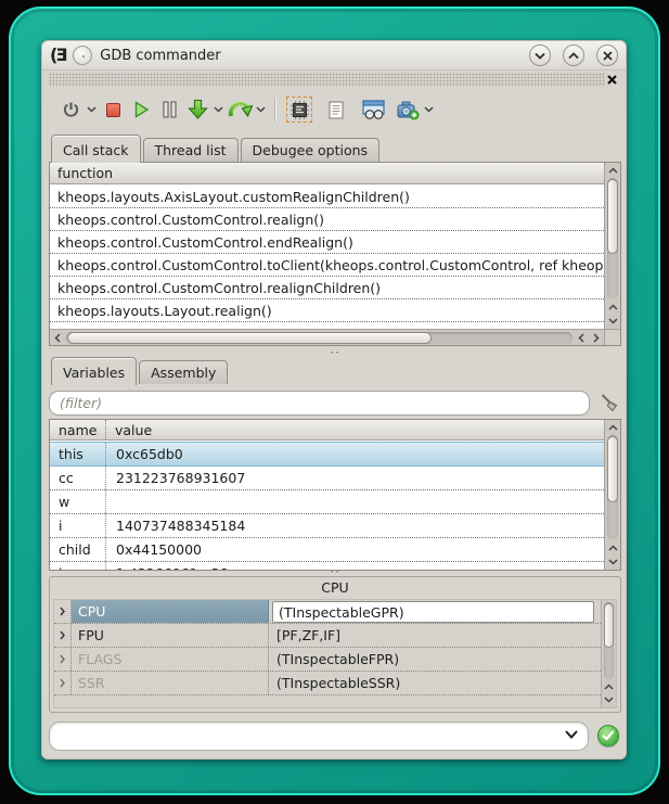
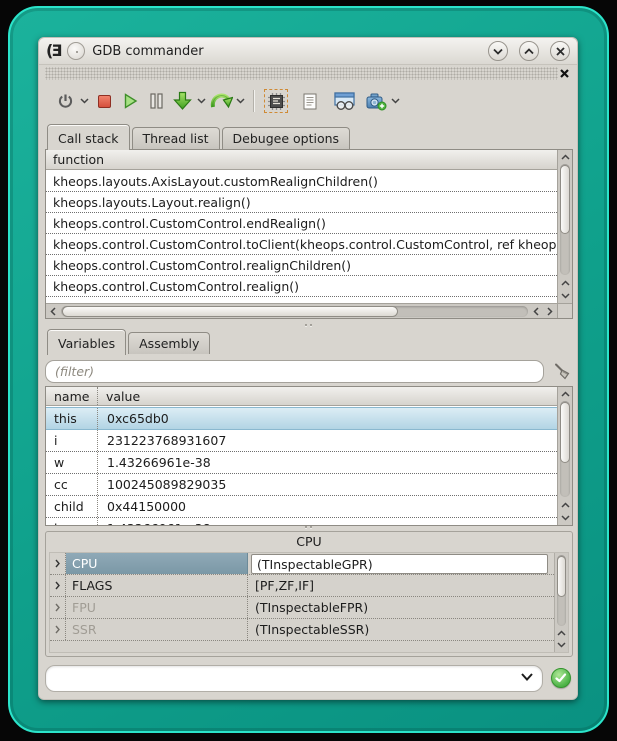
  (Ǝ
  GDB commander
  Call stack
  Thread list
  Debugee options
  function
  kheops.layouts.AxisLayout.customRealignChildren()
- kheops.control.CustomControl.realign()
+ kheops.layouts.Layout.realign()
  kheops.control.CustomControl.endRealign()
  kheops.control.CustomControl.toClient(kheops.control.CustomControl, ref kheop
  kheops.control.CustomControl.realignChildren()
- kheops.layouts.Layout.realign()
+ kheops.control.CustomControl.realign()
  Variables
  Assembly
  (filter)
  name
  value
  this
  0xc65db0
- cc
+ i
  231223768931607
  w
+ 1.43266961e-38
- i
+ cc
- 140737488345184
+ 100245089829035
  child
  0x44150000
  CPU
  CPU
  (TInspectableGPR)
- FPU
+ FLAGS
  [PF,ZF,IF]
- FLAGS
+ FPU
  (TInspectableFPR)
  SSR
  (TInspectableSSR)
